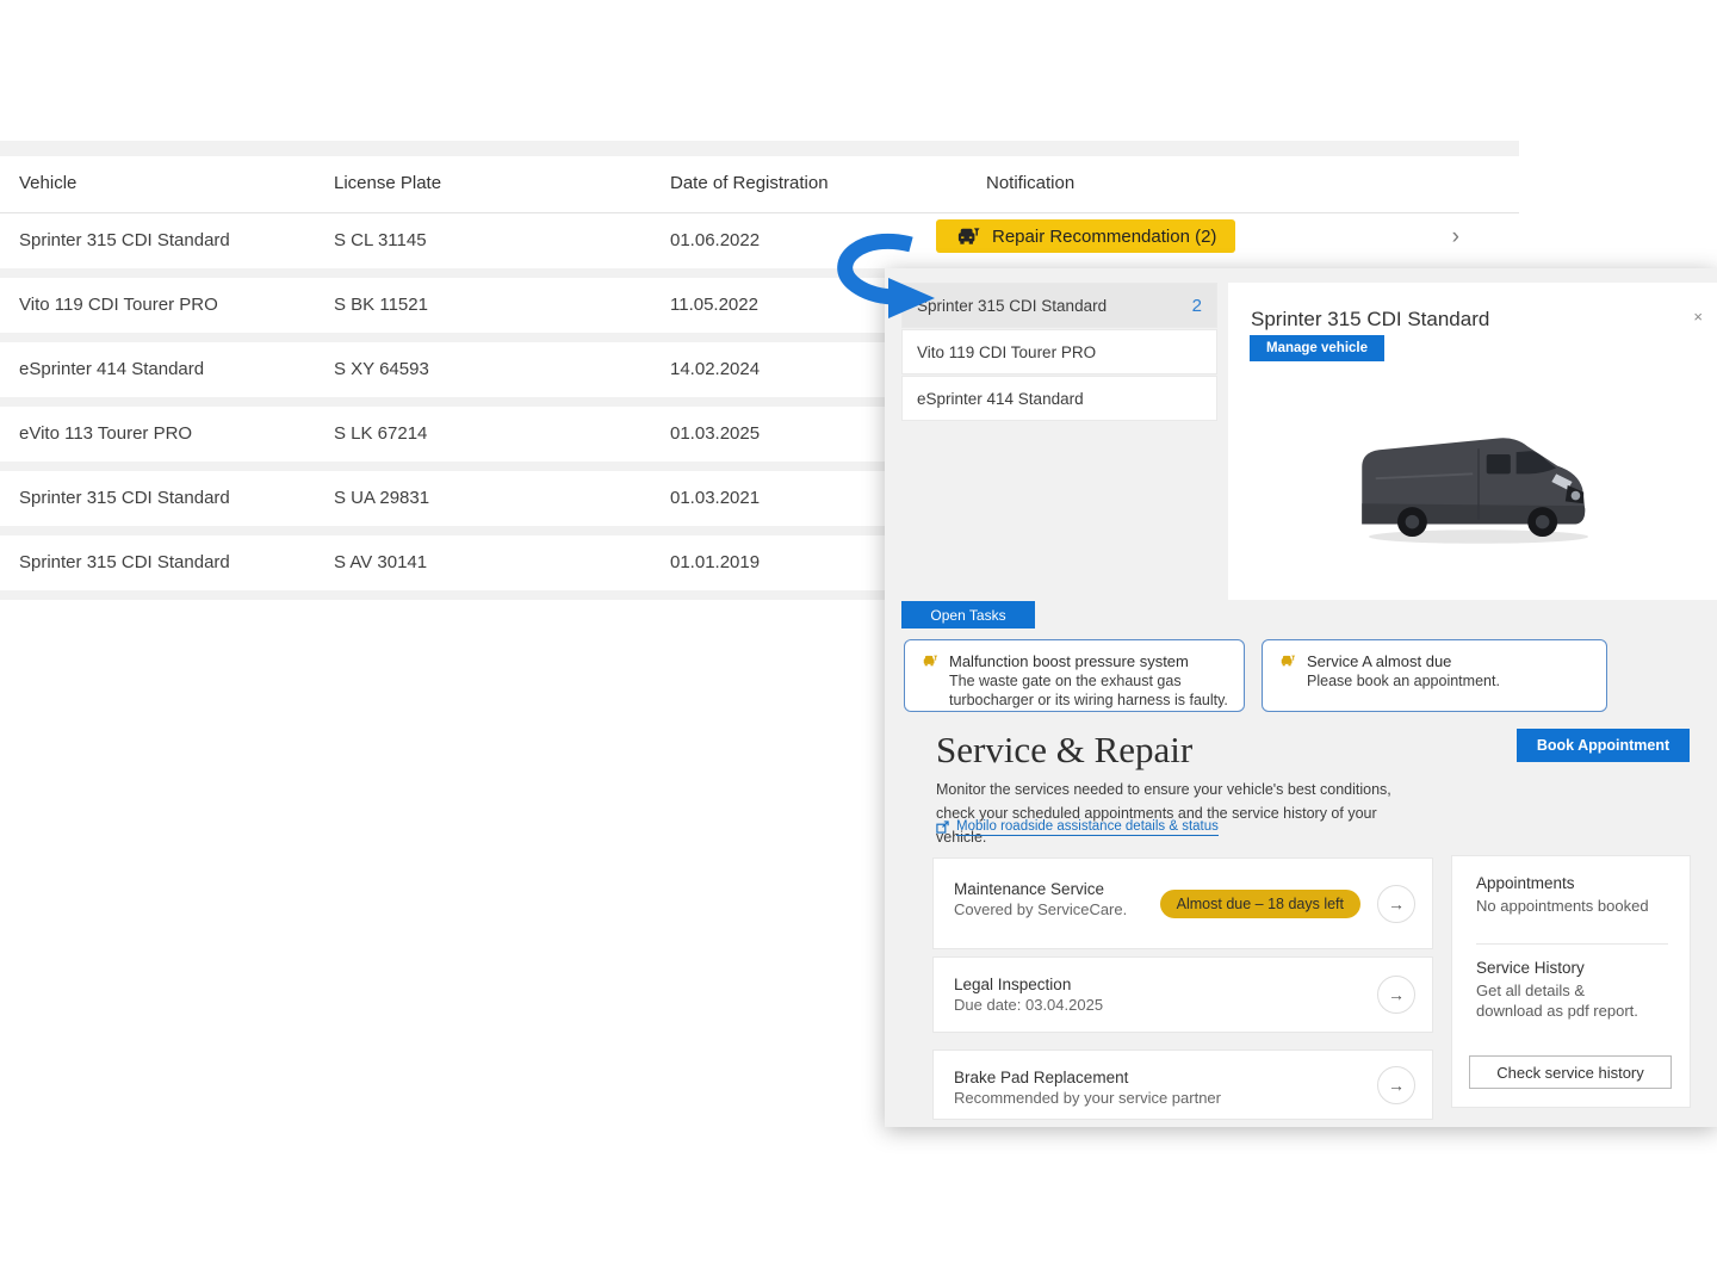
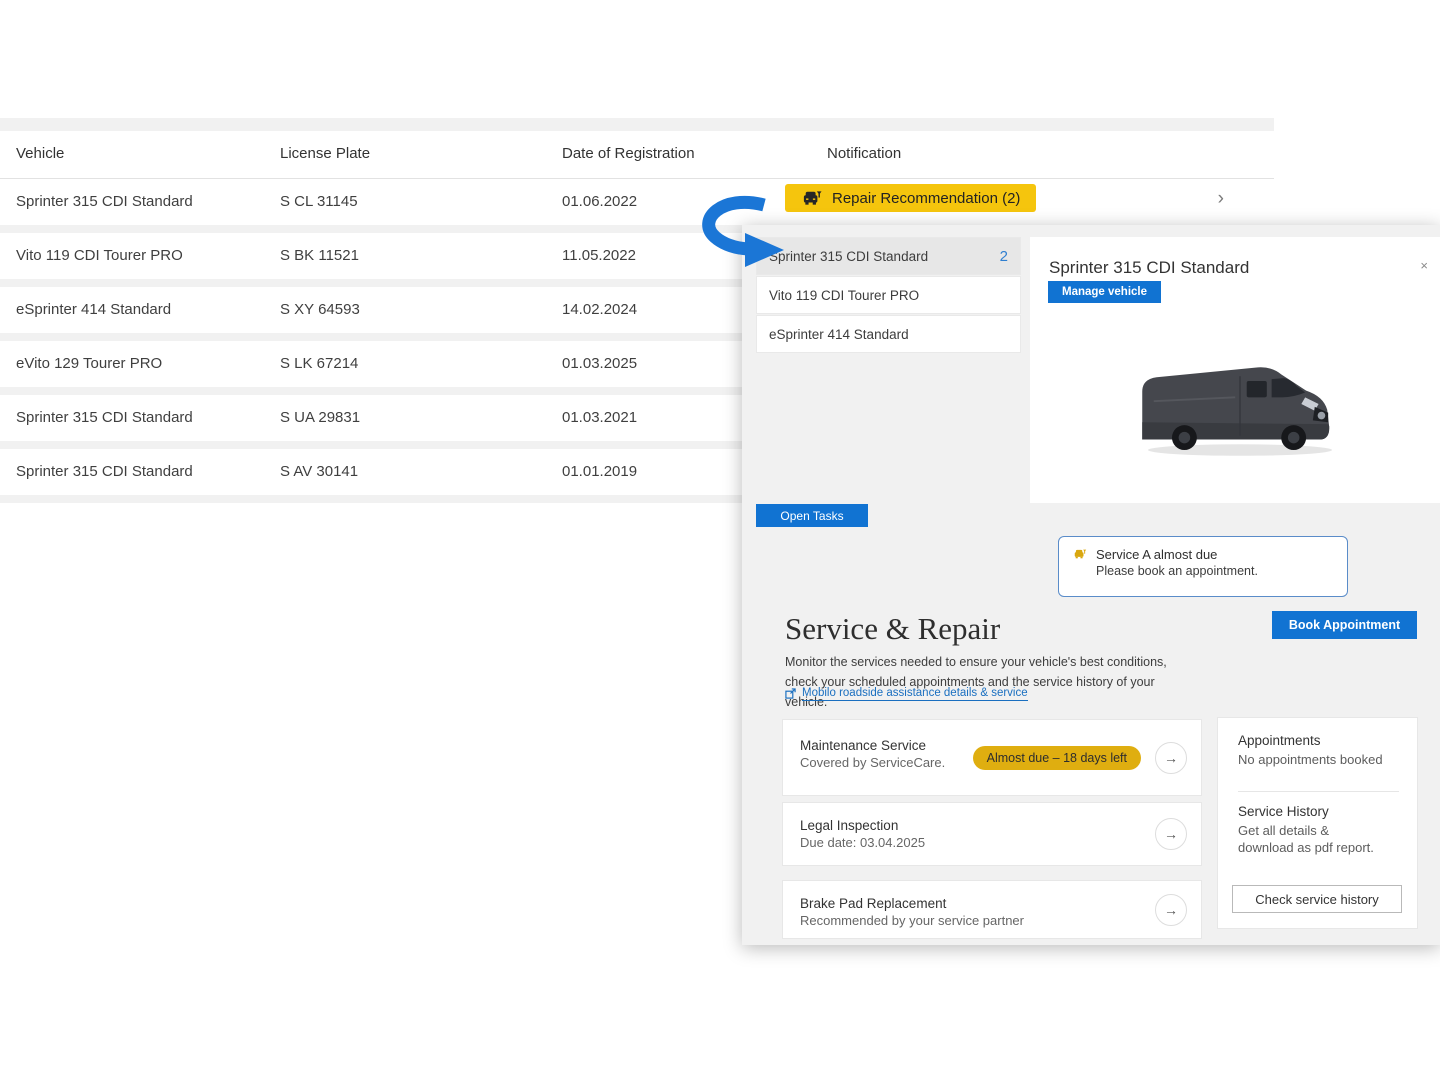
  Vehicle
  License Plate
  Date of Registration
  Notification
  Sprinter 315 CDI Standard
  S CL 31145
  01.06.2022
  Repair Recommendation (2)
  ›
  Vito 119 CDI Tourer PRO
  S BK 11521
  11.05.2022
  eSprinter 414 Standard
  S XY 64593
  14.02.2024
- eVito 113 Tourer PRO
+ eVito 129 Tourer PRO
  S LK 67214
  01.03.2025
  Sprinter 315 CDI Standard
  S UA 29831
  01.03.2021
  Sprinter 315 CDI Standard
  S AV 30141
  01.01.2019
  Sprinter 315 CDI Standard
  2
  Vito 119 CDI Tourer PRO
  eSprinter 414 Standard
  Sprinter 315 CDI Standard
  ×
  Manage vehicle
  Open Tasks
- Malfunction boost pressure system
- The waste gate on the exhaust gas turbocharger or its wiring harness is faulty.
  Service A almost due
  Please book an appointment.
  Service & Repair
  Book Appointment
  Monitor the services needed to ensure your vehicle's best conditions, check your scheduled appointments and the service history of your vehicle.
- Mobilo roadside assistance details & status
+ Mobilo roadside assistance details & service
  Maintenance Service
  Covered by ServiceCare.
  Almost due – 18 days left
  →
  Legal Inspection
  Due date: 03.04.2025
  →
  Brake Pad Replacement
  Recommended by your service partner
  →
  Appointments
  No appointments booked
  Service History
  Get all details & download as pdf report.
  Check service history
